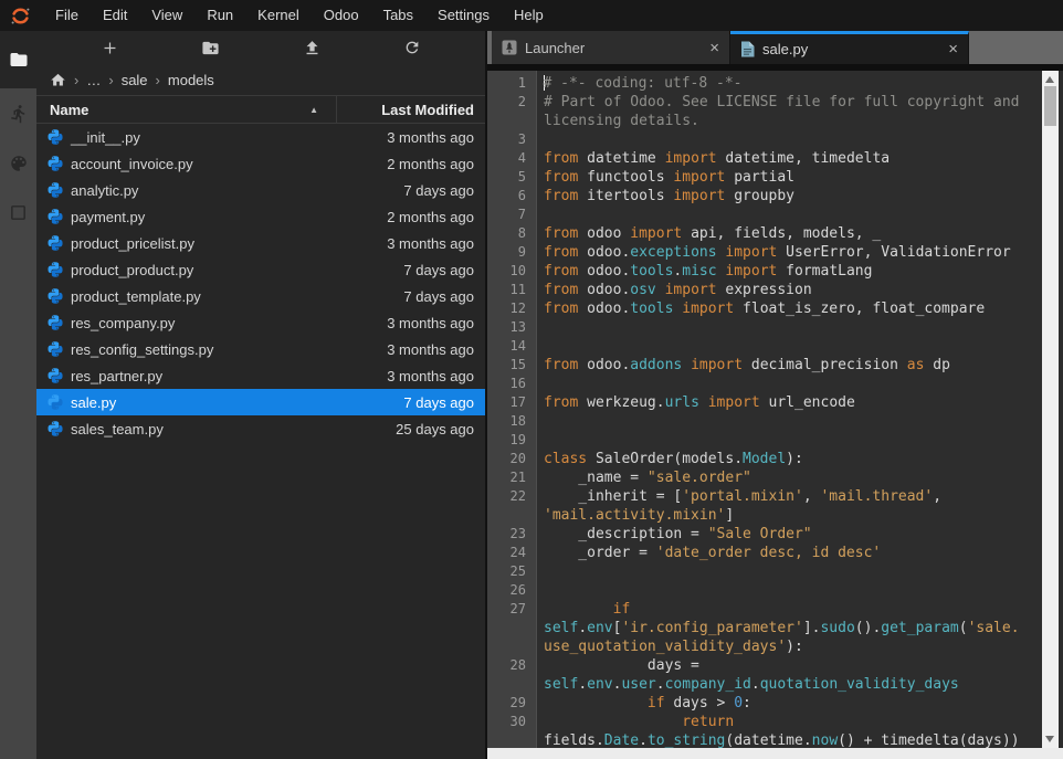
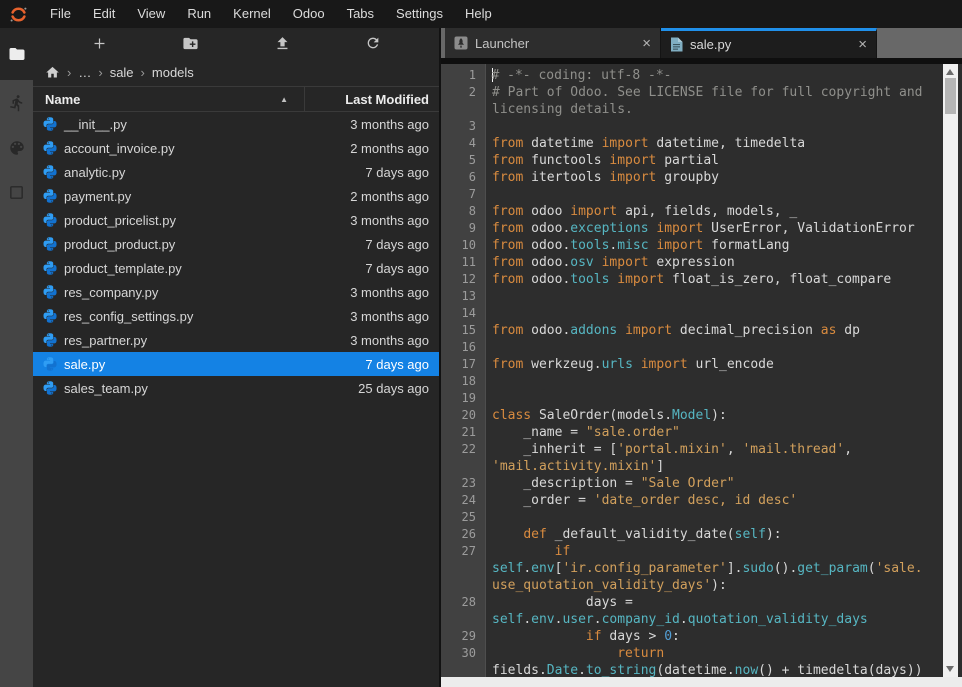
  File
  Edit
  View
  Run
  Kernel
  Odoo
  Tabs
  Settings
  Help
  ›
  …
  ›
  sale
  ›
  models
  Name
  ▲
  Last Modified
  __init__.py
  3 months ago
  account_invoice.py
  2 months ago
  analytic.py
  7 days ago
  payment.py
  2 months ago
  product_pricelist.py
  3 months ago
  product_product.py
  7 days ago
  product_template.py
  7 days ago
  res_company.py
  3 months ago
  res_config_settings.py
  3 months ago
  res_partner.py
  3 months ago
  sale.py
  7 days ago
  sales_team.py
  25 days ago
  Launcher
  ×
  sale.py
  ×
  1
  # -*- coding: utf-8 -*-
  2
  # Part of Odoo. See LICENSE file for full copyright and
  licensing details.
  3
  4
  from datetime import datetime, timedelta
  5
  from functools import partial
  6
  from itertools import groupby
  7
  8
  from odoo import api, fields, models, _
  9
  from odoo.exceptions import UserError, ValidationError
  10
  from odoo.tools.misc import formatLang
  11
  from odoo.osv import expression
  12
  from odoo.tools import float_is_zero, float_compare
  13
  14
  15
  from odoo.addons import decimal_precision as dp
  16
  17
  from werkzeug.urls import url_encode
  18
  19
  20
  class SaleOrder(models.Model):
  21
  _name = "sale.order"
  22
  _inherit = ['portal.mixin', 'mail.thread',
  'mail.activity.mixin']
  23
  _description = "Sale Order"
  24
  _order = 'date_order desc, id desc'
  25
  26
+ def _default_validity_date(self):
  27
  if
  self.env['ir.config_parameter'].sudo().get_param('sale.
  use_quotation_validity_days'):
  28
  days =
  self.env.user.company_id.quotation_validity_days
  29
  if days > 0:
  30
  return
  fields.Date.to_string(datetime.now() + timedelta(days))
